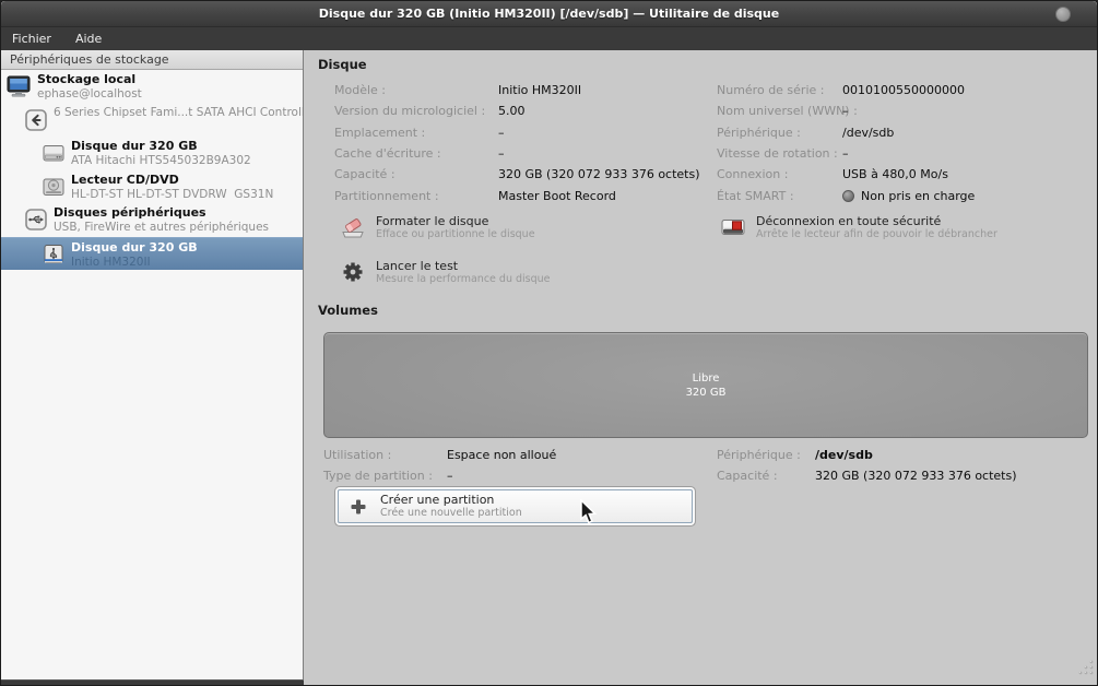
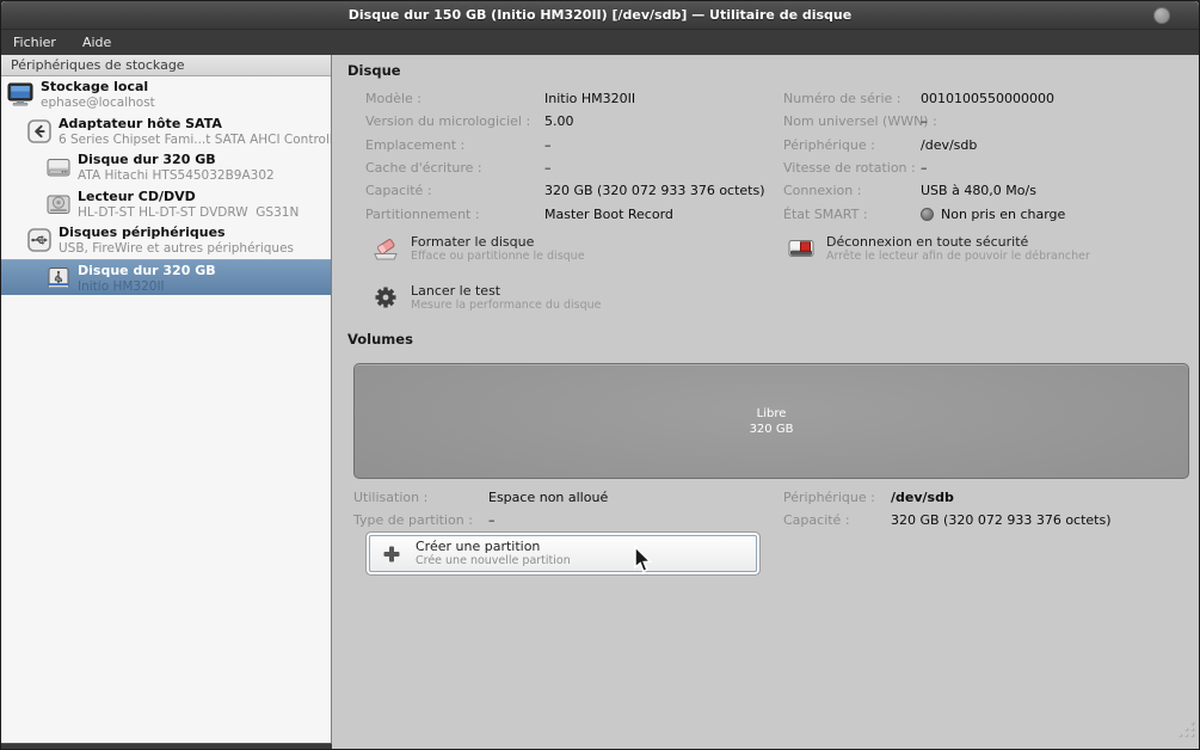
- Disque dur 320 GB (Initio HM320II) [/dev/sdb] — Utilitaire de disque
+ Disque dur 150 GB (Initio HM320II) [/dev/sdb] — Utilitaire de disque
  Fichier
  Aide
  Périphériques de stockage
  Stockage local
  ephase@localhost
+ Adaptateur hôte SATA
  6 Series Chipset Fami...t SATA AHCI Control
  Disque dur 320 GB
  ATA Hitachi HTS545032B9A302
  Lecteur CD/DVD
  HL-DT-ST HL-DT-ST DVDRW GS31N
  Disques périphériques
  USB, FireWire et autres périphériques
  Disque dur 320 GB
  Initio HM320II
  Disque
  Modèle :
  Initio HM320II
  Version du micrologiciel :
  5.00
  Emplacement :
  –
  Cache d'écriture :
  –
  Capacité :
  320 GB (320 072 933 376 octets)
  Partitionnement :
  Master Boot Record
  Numéro de série :
  0010100550000000
  Nom universel (WWN :
  –
  Périphérique :
  /dev/sdb
  Vitesse de rotation :
  –
  Connexion :
  USB à 480,0 Mo/s
  État SMART :
  Non pris en charge
  Formater le disque
  Efface ou partitionne le disque
  Lancer le test
  Mesure la performance du disque
  Déconnexion en toute sécurité
  Arrête le lecteur afin de pouvoir le débrancher
  Volumes
  Libre
  320 GB
  Utilisation :
  Espace non alloué
  Type de partition :
  –
  Périphérique :
  /dev/sdb
  Capacité :
  320 GB (320 072 933 376 octets)
  Créer une partition
  Crée une nouvelle partition
